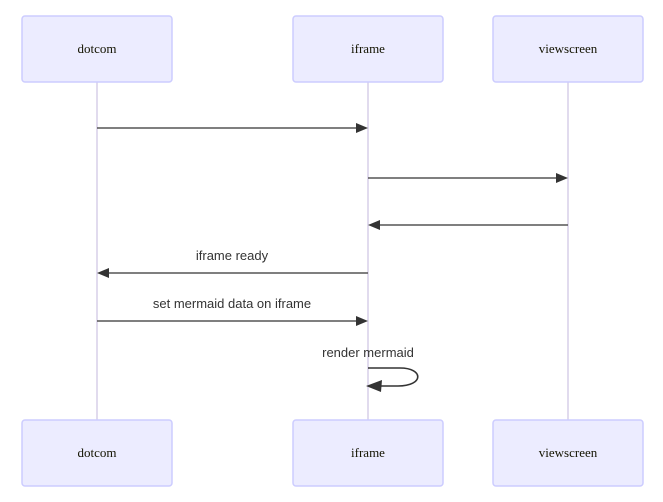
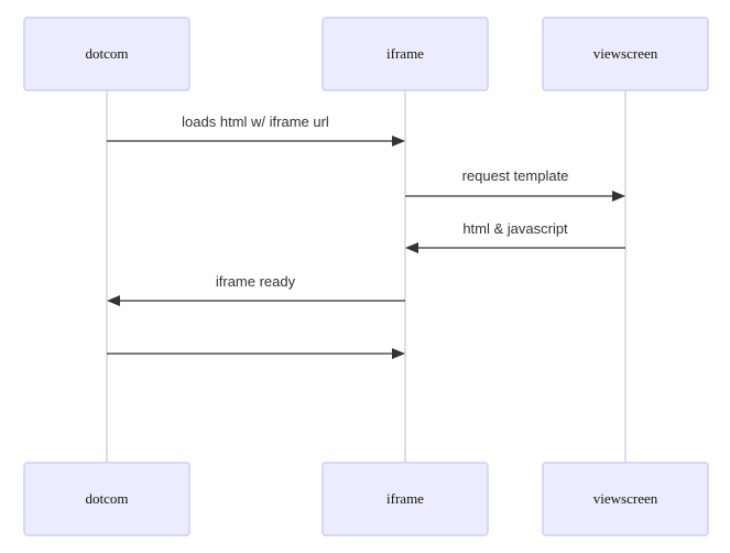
  dotcom
  iframe
  viewscreen
+ loads html w/ iframe url
+ request template
+ html & javascript
  iframe ready
- set mermaid data on iframe
- render mermaid
  dotcom
  iframe
  viewscreen
